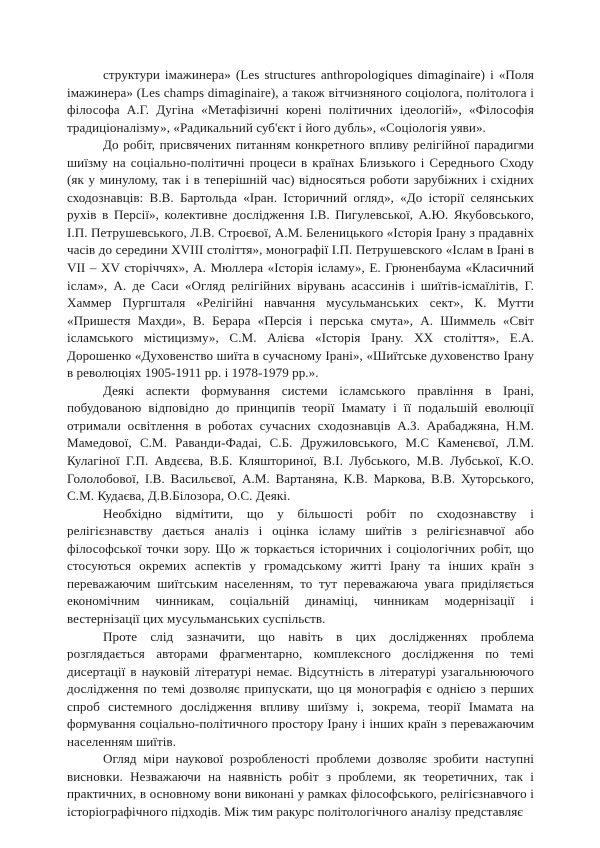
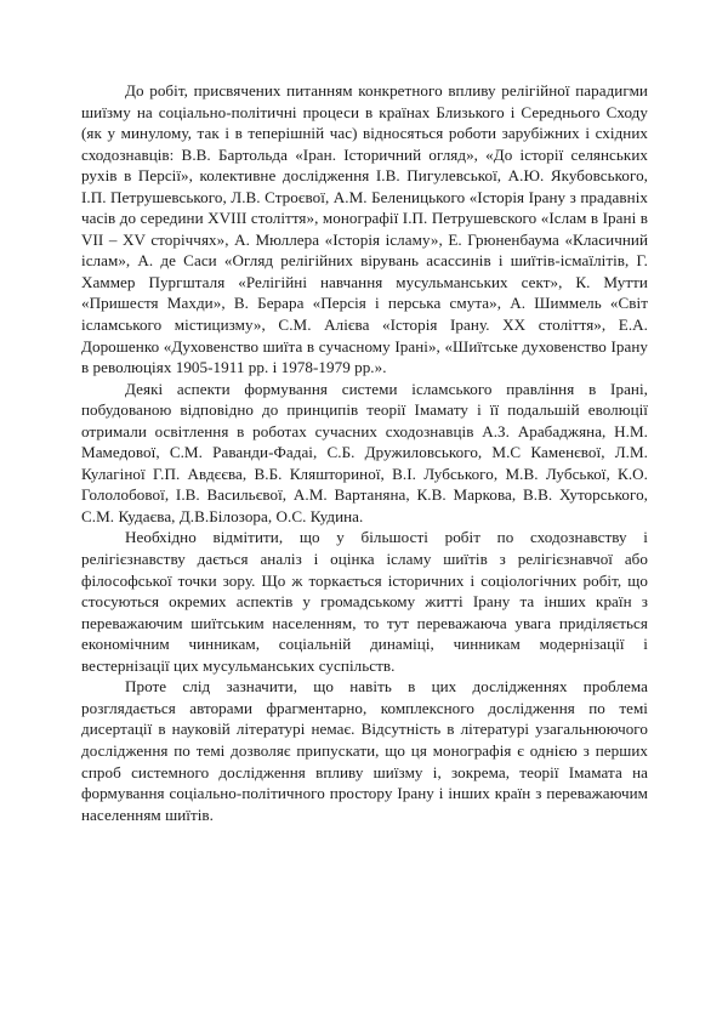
- структури імажинера» (Les structures anthropologiques dimaginaire) і «Поля імажинера» (Les champs dimaginaire), а також вітчизняного соціолога, політолога і філософа А.Г. Дугіна «Метафізичні корені політичних ідеологій», «Філософія традиціоналізму», «Радикальний суб'єкт і його дубль», «Соціологія уяви».
  До робіт, присвячених питанням конкретного впливу релігійної парадигми шиїзму на соціально-політичні процеси в країнах Близького і Середнього Сходу (як у минулому, так і в теперішній час) відносяться роботи зарубіжних і східних сходознавців: В.В. Бартольда «Іран. Історичний огляд», «До історії селянських рухів в Персії», колективне дослідження І.В. Пигулевської, А.Ю. Якубовського, І.П. Петрушевського, Л.В. Строєвої, А.М. Беленицького «Історія Ірану з прадавніх часів до середини XVIII століття», монографії І.П. Петрушевского «Іслам в Ірані в VII – XV сторіччях», А. Мюллера «Історія ісламу», Е. Грюненбаума «Класичний іслам», А. де Саси «Огляд релігійних вірувань асассинів і шиїтів-ісмаїлітів, Г. Хаммер Пургшталя «Релігійні навчання мусульманських сект», К. Мутти «Пришестя Махди», В. Берара «Персія і перська смута», А. Шиммель «Світ ісламського містицизму», С.М. Алієва «Історія Ірану. XX століття», Е.А. Дорошенко «Духовенство шиїта в сучасному Ірані», «Шиїтське духовенство Ірану в революціях 1905-1911 рр. і 1978-1979 рр.».
- Деякі аспекти формування системи ісламського правління в Ірані, побудованою відповідно до принципів теорії Імамату і її подальшій еволюції отримали освітлення в роботах сучасних сходознавців А.З. Арабаджяна, Н.М. Мамедової, С.М. Раванди-Фадаі, С.Б. Дружиловського, М.С Каменєвої, Л.М. Кулагіної Г.П. Авдєєва, В.Б. Кляшториної, В.І. Лубського, М.В. Лубської, К.О. Гололобової, І.В. Васильєвої, А.М. Вартаняна, К.В. Маркова, В.В. Хуторського, С.М. Кудаєва, Д.В.Білозора, О.С. Деякі.
+ Деякі аспекти формування системи ісламського правління в Ірані, побудованою відповідно до принципів теорії Імамату і її подальшій еволюції отримали освітлення в роботах сучасних сходознавців А.З. Арабаджяна, Н.М. Мамедової, С.М. Раванди-Фадаі, С.Б. Дружиловського, М.С Каменєвої, Л.М. Кулагіної Г.П. Авдєєва, В.Б. Кляшториної, В.І. Лубського, М.В. Лубської, К.О. Гололобової, І.В. Васильєвої, А.М. Вартаняна, К.В. Маркова, В.В. Хуторського, С.М. Кудаєва, Д.В.Білозора, О.С. Кудина.
  Необхідно відмітити, що у більшості робіт по сходознавству і релігієзнавству дається аналіз і оцінка ісламу шиїтів з релігієзнавчої або філософської точки зору. Що ж торкається історичних і соціологічних робіт, що стосуються окремих аспектів у громадському житті Ірану та інших країн з переважаючим шиїтським населенням, то тут переважаюча увага приділяється економічним чинникам, соціальній динаміці, чинникам модернізації і вестернізації цих мусульманських суспільств.
  Проте слід зазначити, що навіть в цих дослідженнях проблема розглядається авторами фрагментарно, комплексного дослідження по темі дисертації в науковій літературі немає. Відсутність в літературі узагальнюючого дослідження по темі дозволяє припускати, що ця монографія є однією з перших спроб системного дослідження впливу шиїзму і, зокрема, теорії Імамата на формування соціально-політичного простору Ірану і інших країн з переважаючим населенням шиїтів.
- Огляд міри наукової розробленості проблеми дозволяє зробити наступні висновки. Незважаючи на наявність робіт з проблеми, як теоретичних, так і практичних, в основному вони виконані у рамках філософського, релігієзнавчого і історіографічного підходів. Між тим ракурс політологічного аналізу представляє
